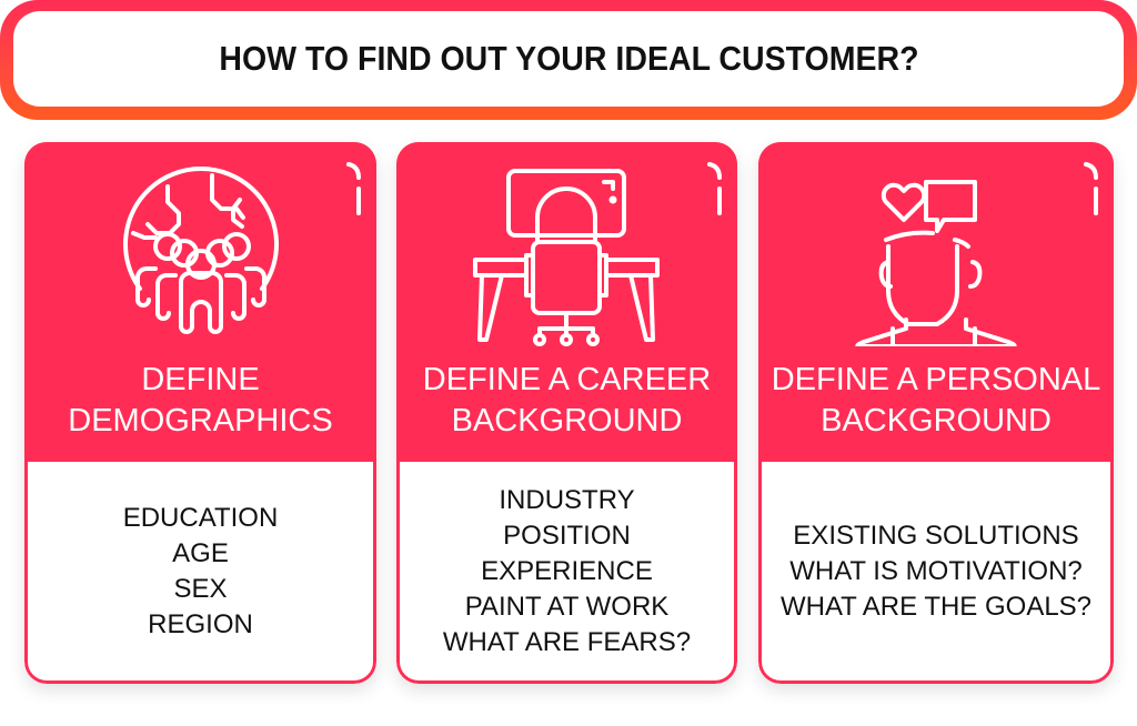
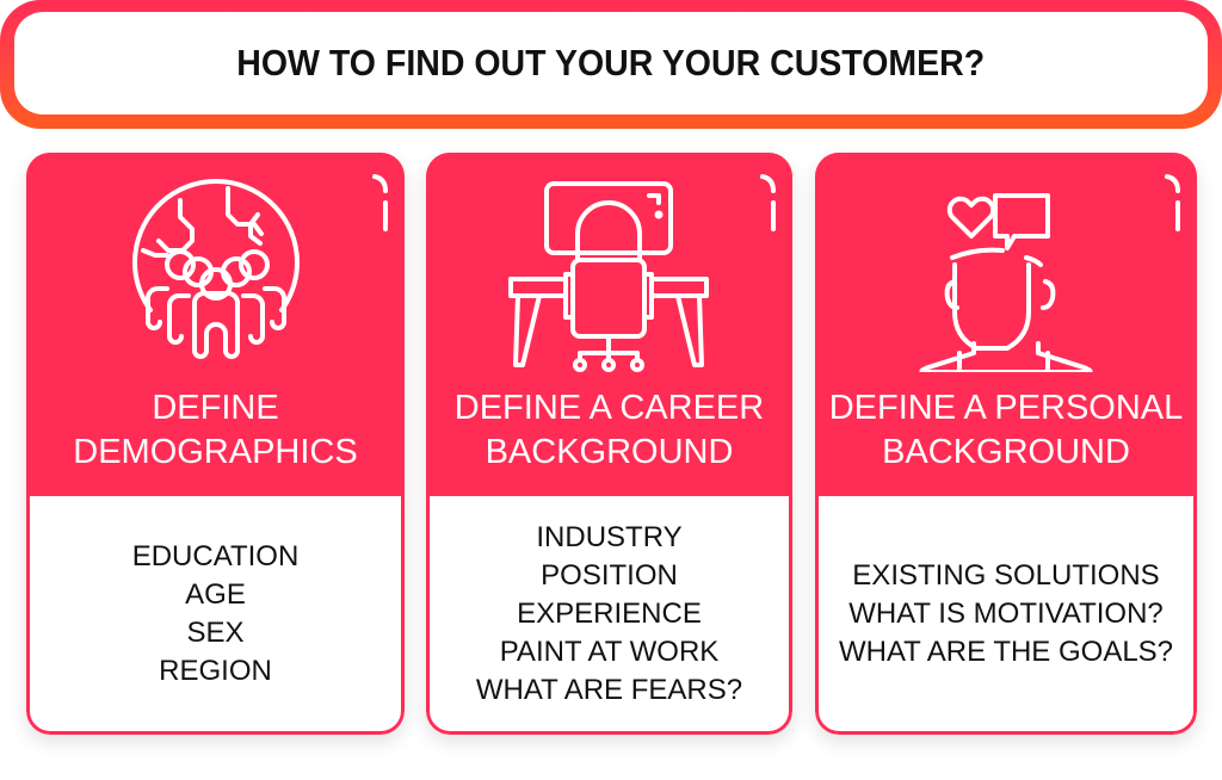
- HOW TO FIND OUT YOUR IDEAL CUSTOMER?
+ HOW TO FIND OUT YOUR YOUR CUSTOMER?
  DEFINE
  DEMOGRAPHICS
  EDUCATION
  AGE
  SEX
  REGION
  DEFINE A CAREER
  BACKGROUND
  INDUSTRY
  POSITION
  EXPERIENCE
  PAINT AT WORK
  WHAT ARE FEARS?
  DEFINE A PERSONAL
  BACKGROUND
  EXISTING SOLUTIONS
  WHAT IS MOTIVATION?
  WHAT ARE THE GOALS?
